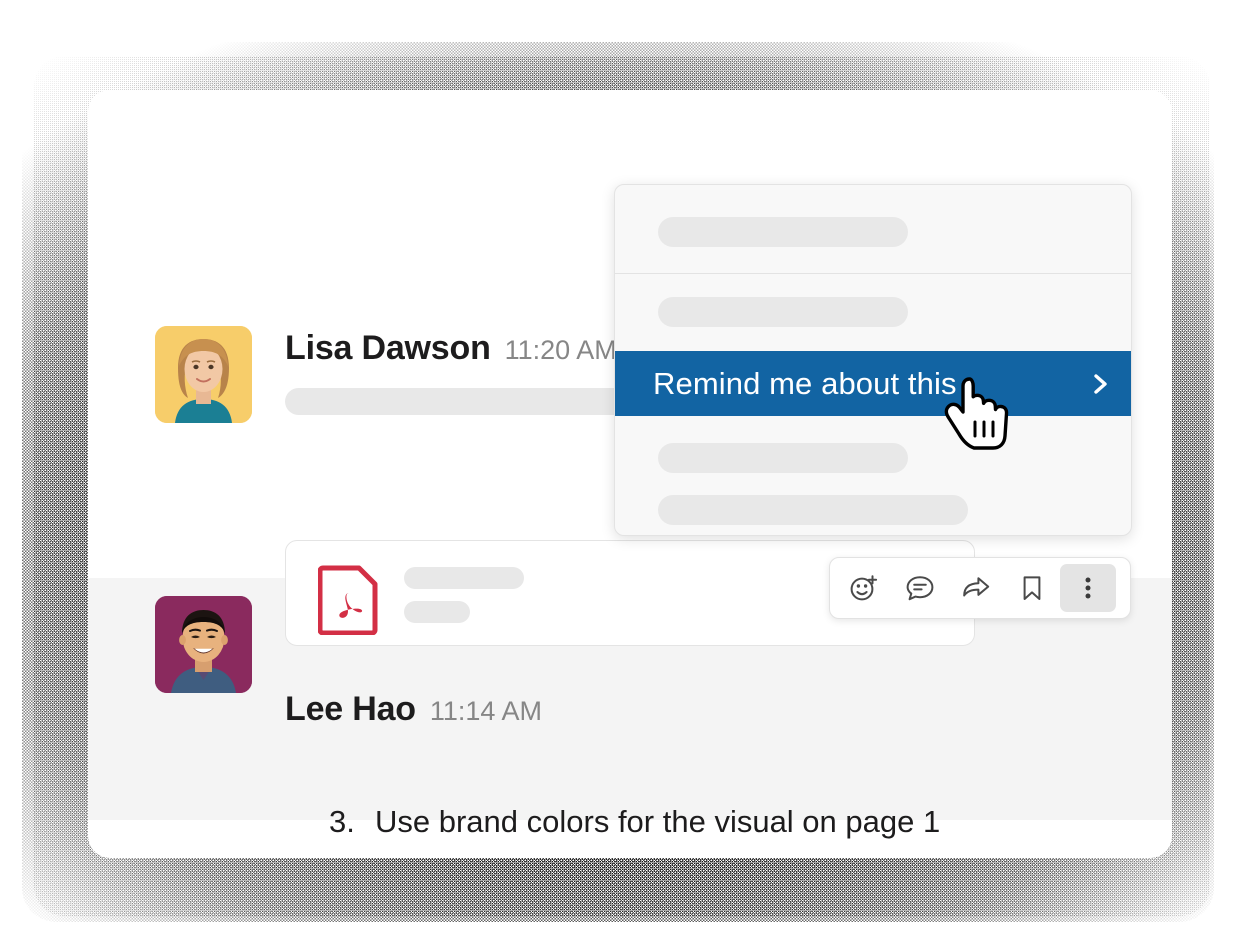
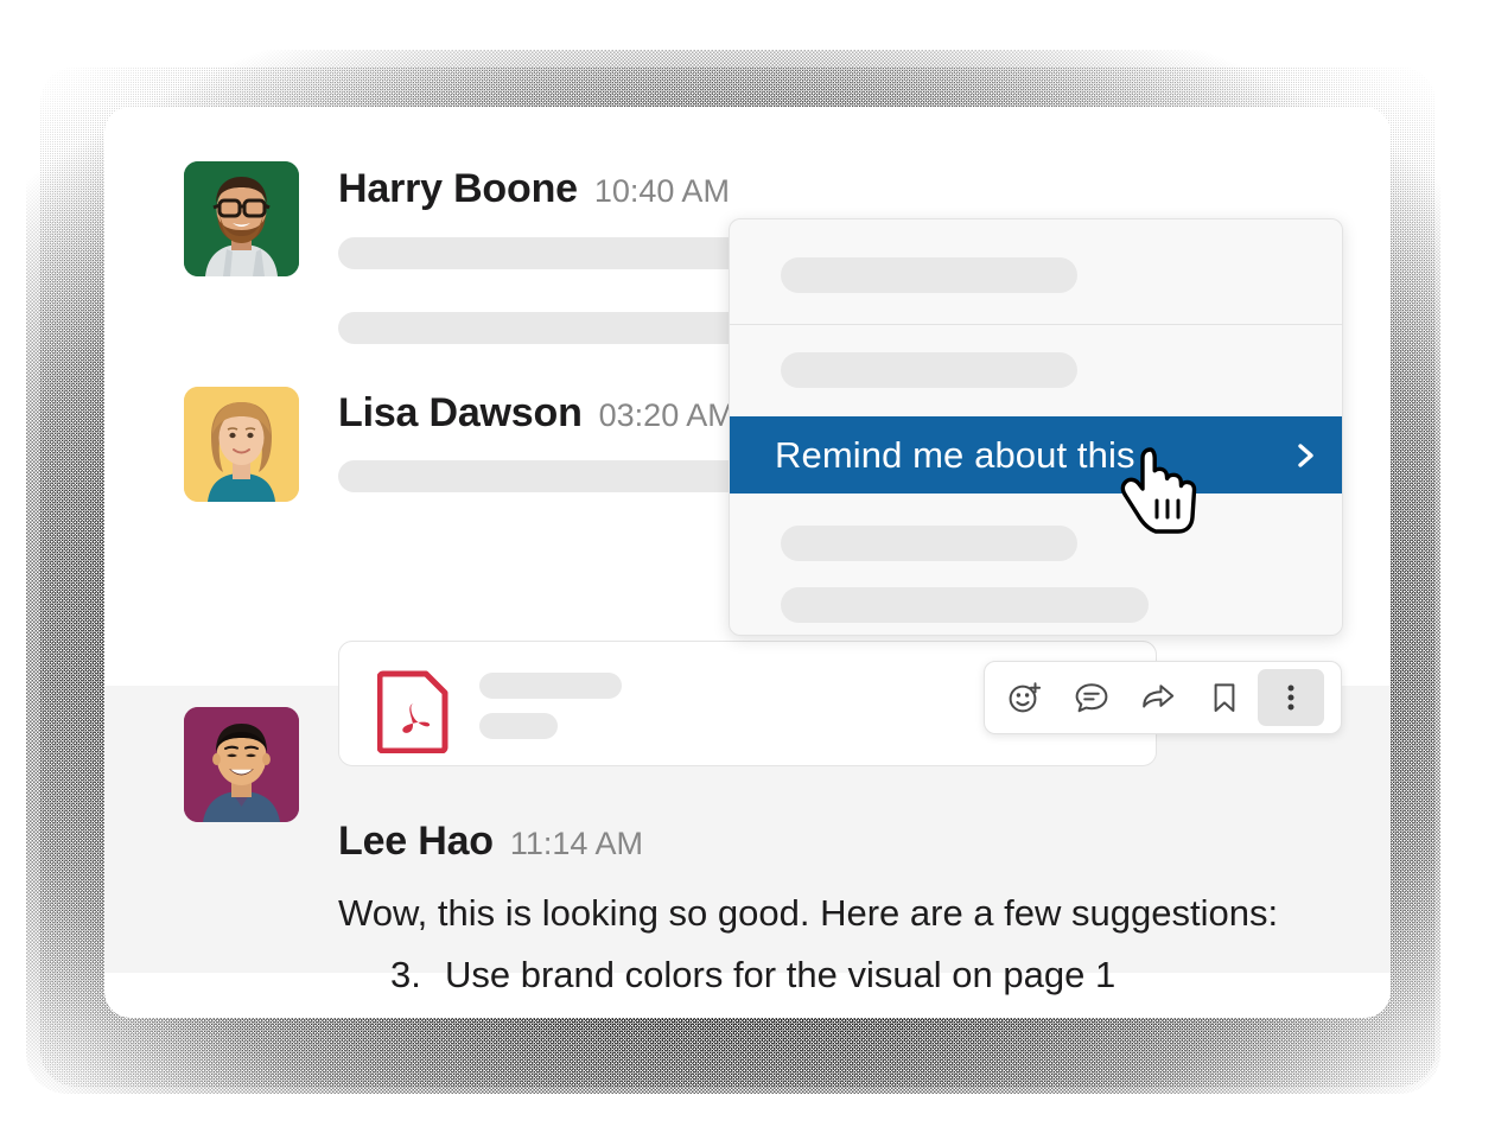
+ Harry Boone
+ 10:40 AM
  Lisa Dawson
- 11:20 AM
+ 03:20 AM
  Lee Hao
  11:14 AM
+ Wow, this is looking so good. Here are a few suggestions:
  3.
  Use brand colors for the visual on page 1
  Remind me about this
